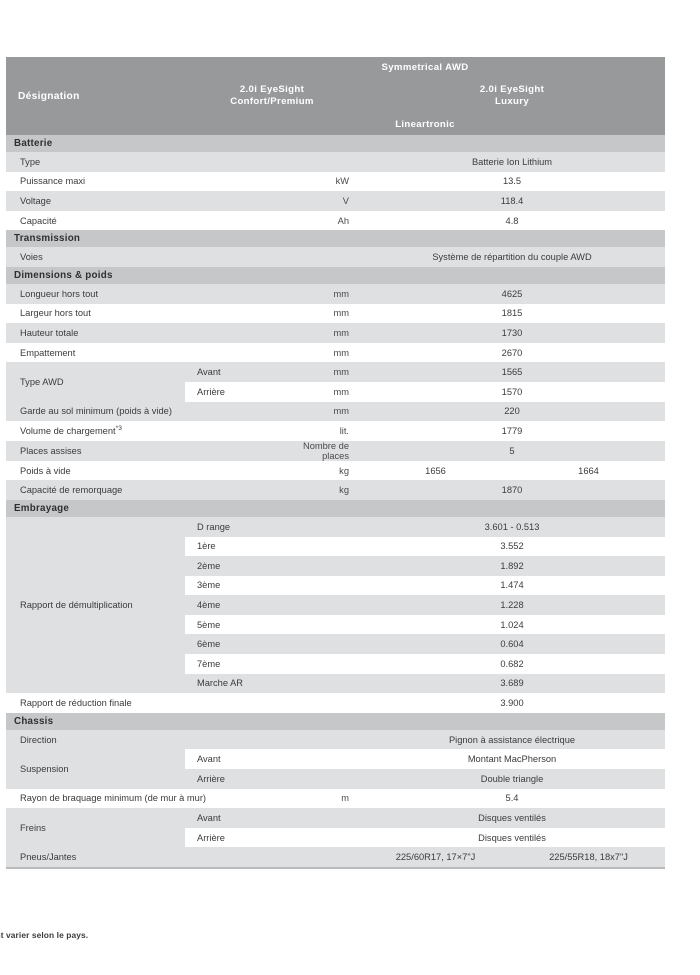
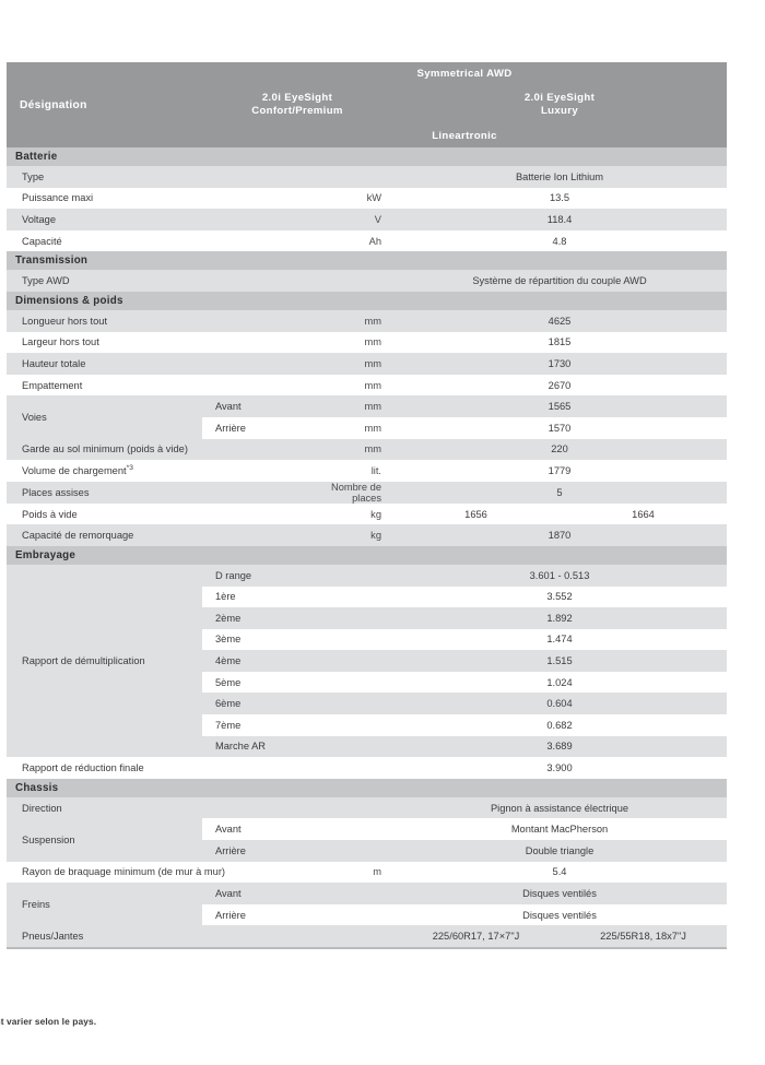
  Désignation	Symmetrical AWD
  2.0i EyeSight Confort/Premium	2.0i EyeSight Luxury
  Lineartronic
  Batterie
  Type		Batterie Ion Lithium
  Puissance maxi	kW	13.5
  Voltage	V	118.4
  Capacité	Ah	4.8
  Transmission
- Voies		Système de répartition du couple AWD
+ Type AWD		Système de répartition du couple AWD
  Dimensions & poids
  Longueur hors tout	mm	4625
  Largeur hors tout	mm	1815
  Hauteur totale	mm	1730
  Empattement	mm	2670
- Type AWD	Avant	mm	1565
+ Voies	Avant	mm	1565
  Arrière	mm	1570
  Garde au sol minimum (poids à vide)	mm	220
  Volume de chargement	lit.	1779
  Places assises	Nombre de places	5
  Poids à vide	kg	1656	1664
  Capacité de remorquage	kg	1870
  Embrayage
  Rapport de démultiplication	D range		3.601 - 0.513
  1ère		3.552
  2ème		1.892
  3ème		1.474
- 4ème		1.228
+ 4ème		1.515
  5ème		1.024
  6ème		0.604
  7ème		0.682
  Marche AR		3.689
  Rapport de réduction finale		3.900
  Chassis
  Direction		Pignon à assistance électrique
  Suspension	Avant		Montant MacPherson
  Arrière		Double triangle
  Rayon de braquage minimum (de mur à mur)	m	5.4
  Freins	Avant		Disques ventilés
  Arrière		Disques ventilés
  Pneus/Jantes		225/60R17, 17×7"J	225/55R18, 18x7"J
  t varier selon le pays.
